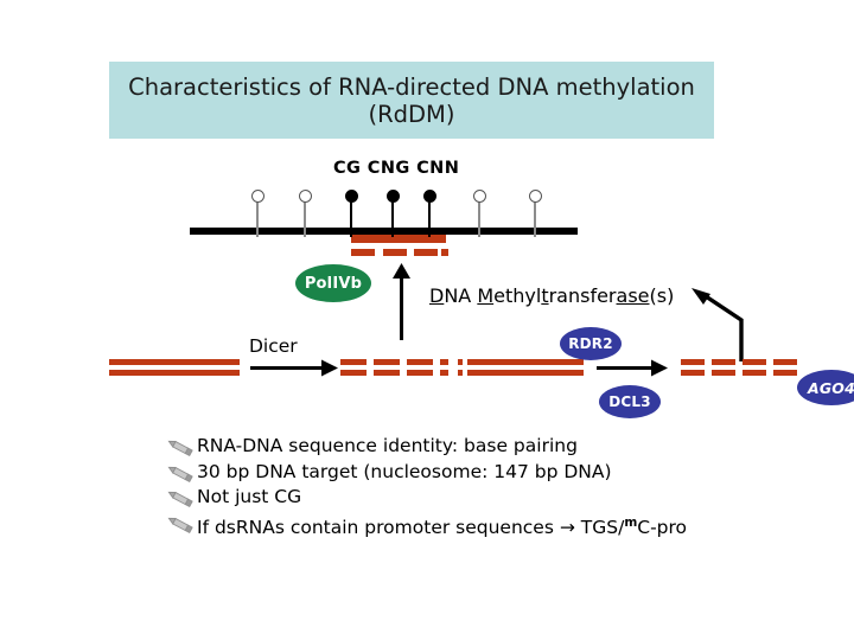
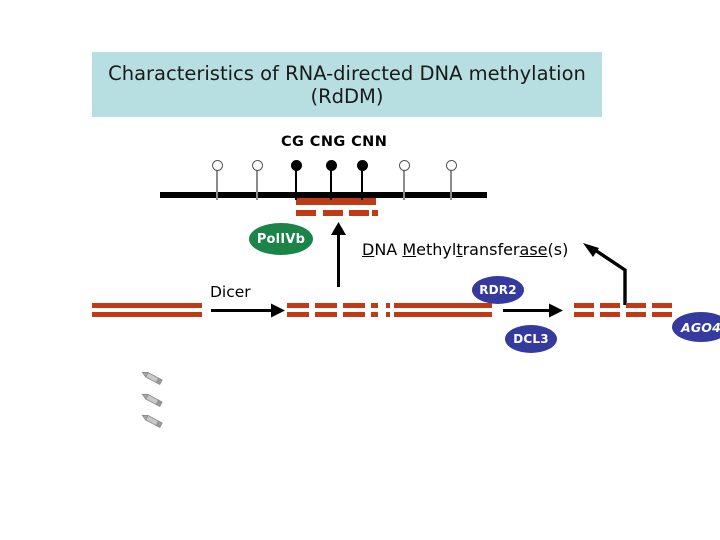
  Characteristics of RNA-directed DNA methylation
  (RdDM)
  CG CNG CNN
  PolIVb
  DNA Methyltransferase(s)
  Dicer
  RDR2
  DCL3
  AGO4
- RNA-DNA sequence identity: base pairing
- 30 bp DNA target (nucleosome: 147 bp DNA)
- Not just CG
- If dsRNAs contain promoter sequences → TGS/mC-pro
